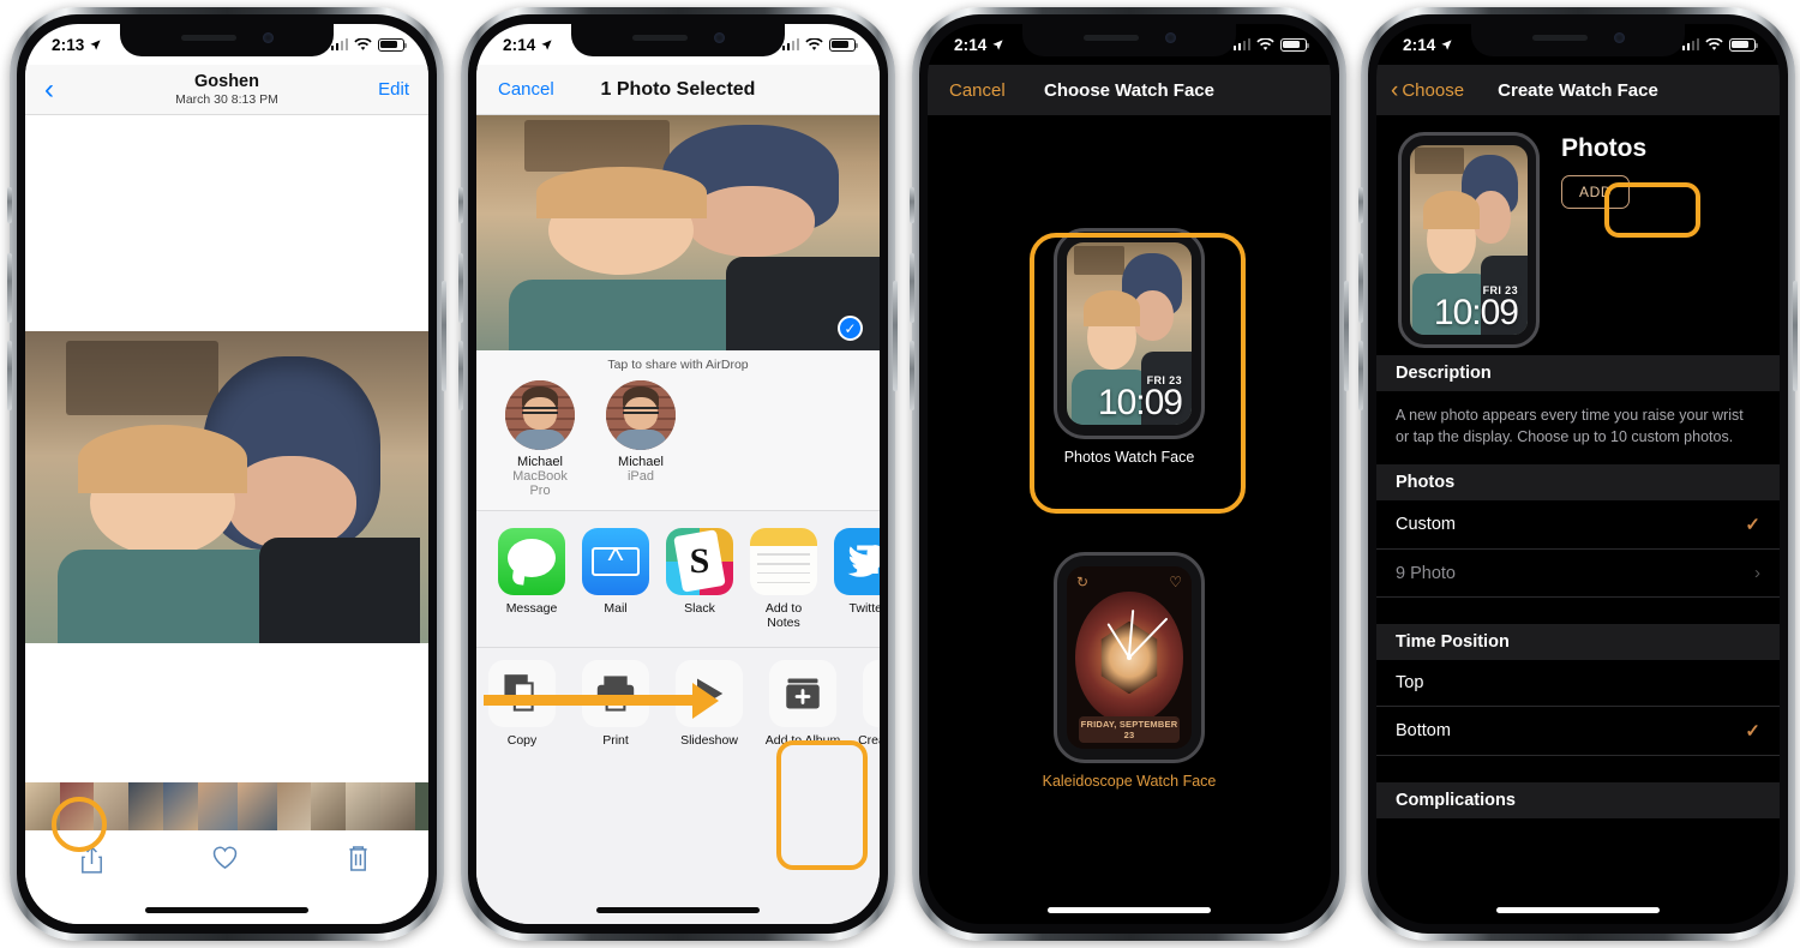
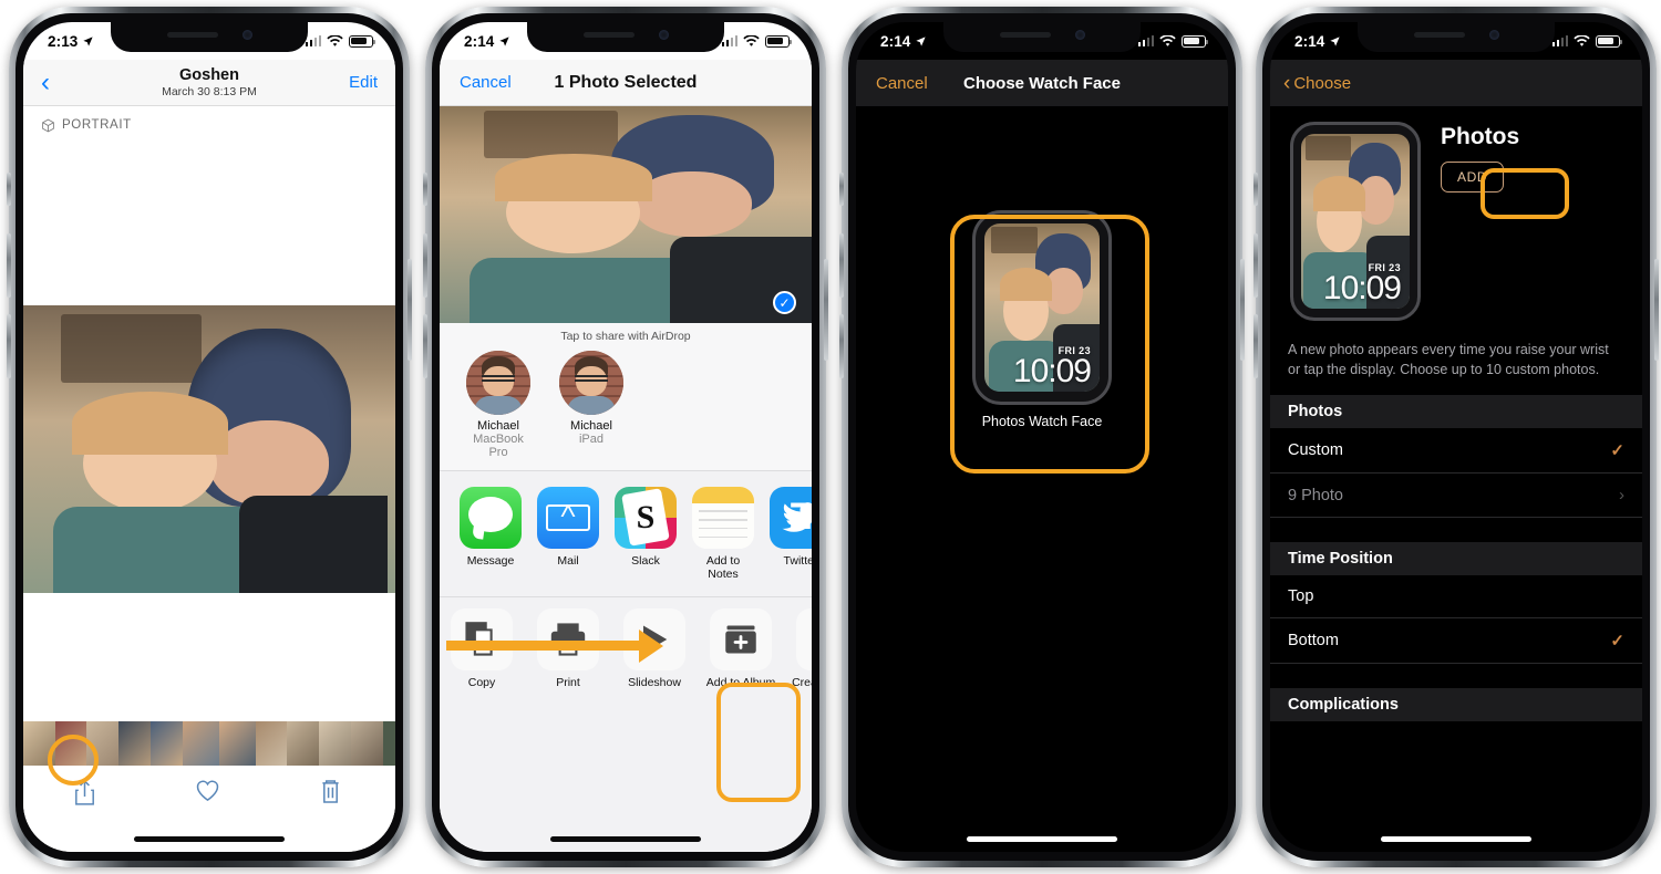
  2:13
  ‹
  Goshen
  March 30 8:13 PM
  Edit
+ PORTRAIT
  2:14
  Cancel
  1 Photo Selected
  ✓
  Tap to share with AirDrop
  Michael
  MacBook Pro
  Michael
  iPad
  Message
  Mail
  S
  Slack
  Add to Notes
  Twitte
  Copy
  Print
  Slideshow
  Add to Album
  2:14
  Cancel
  Choose Watch Face
  FRI 23
  10:09
  Photos Watch Face
- ↻
- ♡
- FRIDAY, SEPTEMBER 23
- Kaleidoscope Watch Face
  2:14
  ‹
  Choose
- Create Watch Face
  FRI 23
  10:09
  Photos
  ADD
- Description
  A new photo appears every time you raise your wrist or tap the display. Choose up to 10 custom photos.
  Photos
  Custom
  ✓
  9 Photo
  ›
  Time Position
  Top
  Bottom
  ✓
  Complications
